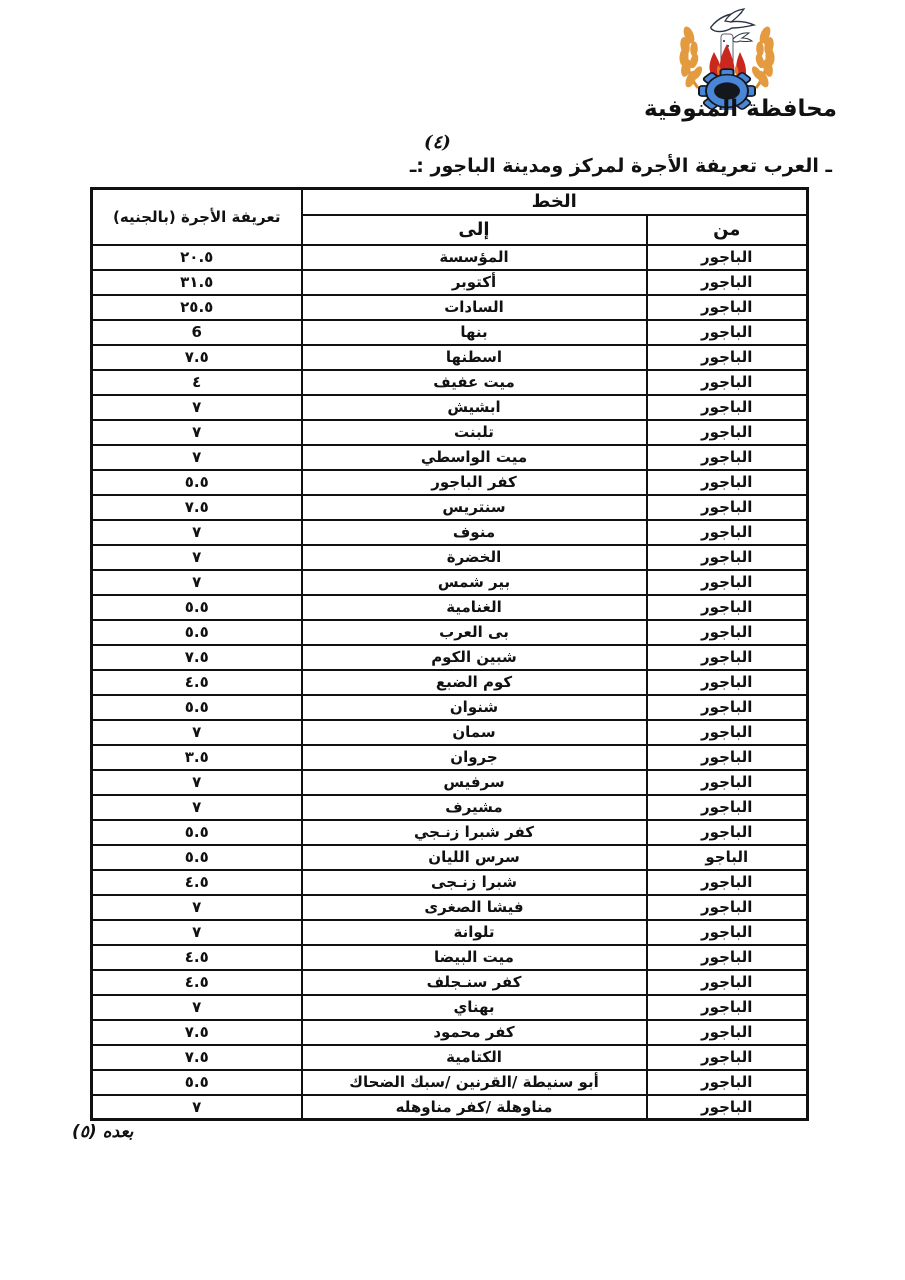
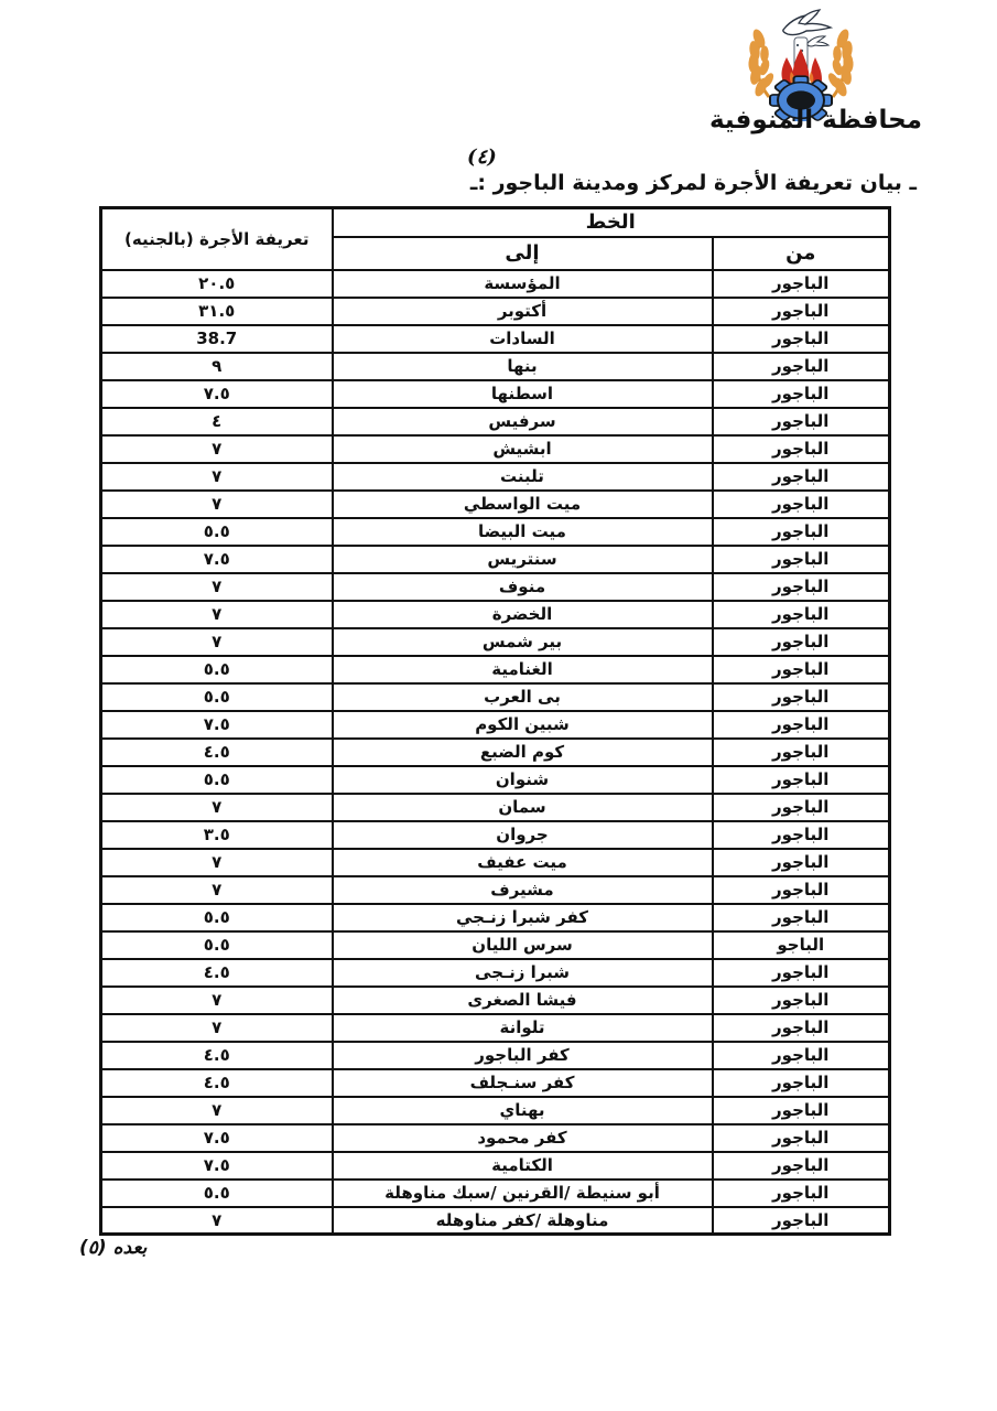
  محافظة المنوفية
  (٤)
- ـ العرب تعريفة الأجرة لمركز ومدينة الباجور :ـ
+ ـ بيان تعريفة الأجرة لمركز ومدينة الباجور :ـ
  الخط	تعريفة الأجرة (بالجنيه)
  من	إلى
  الباجور	المؤسسة	٢٠.٥
  الباجور	أكتوبر	٣١.٥
- الباجور	السادات	٢٥.٥
+ الباجور	السادات	38.7
- الباجور	بنها	6
+ الباجور	بنها	٩
  الباجور	اسطنها	٧.٥
- الباجور	ميت عفيف	٤
+ الباجور	سرفيس	٤
  الباجور	ابشيش	٧
  الباجور	تلبنت	٧
  الباجور	ميت الواسطي	٧
- الباجور	كفر الباجور	٥.٥
+ الباجور	ميت البيضا	٥.٥
  الباجور	سنتريس	٧.٥
  الباجور	منوف	٧
  الباجور	الخضرة	٧
  الباجور	بير شمس	٧
  الباجور	الغنامية	٥.٥
  الباجور	بى العرب	٥.٥
  الباجور	شبين الكوم	٧.٥
  الباجور	كوم الضبع	٤.٥
  الباجور	شنوان	٥.٥
  الباجور	سمان	٧
  الباجور	جروان	٣.٥
- الباجور	سرفيس	٧
+ الباجور	ميت عفيف	٧
  الباجور	مشيرف	٧
  الباجور	كفر شبرا زنـجي	٥.٥
  الباجو	سرس الليان	٥.٥
  الباجور	شبرا زنـجى	٤.٥
  الباجور	فيشا الصغرى	٧
  الباجور	تلوانة	٧
- الباجور	ميت البيضا	٤.٥
+ الباجور	كفر الباجور	٤.٥
  الباجور	كفر سنـجلف	٤.٥
  الباجور	بهناي	٧
  الباجور	كفر محمود	٧.٥
  الباجور	الكتامية	٧.٥
- الباجور	أبو سنيطة /القرنين /سبك الضحاك	٥.٥
+ الباجور	أبو سنيطة /القرنين /سبك مناوهلة	٥.٥
  الباجور	مناوهلة /كفر مناوهله	٧
  بعده (٥)
